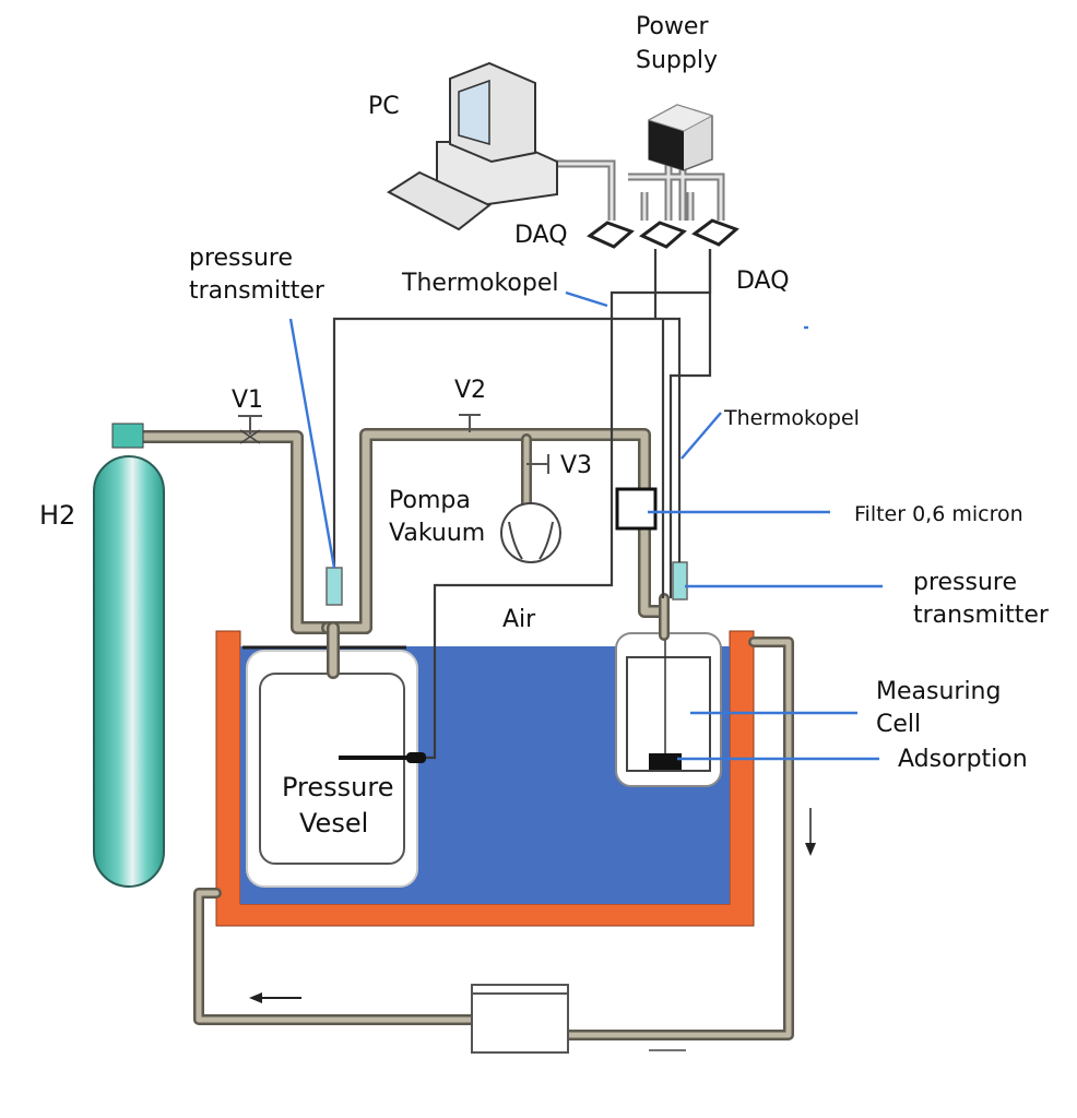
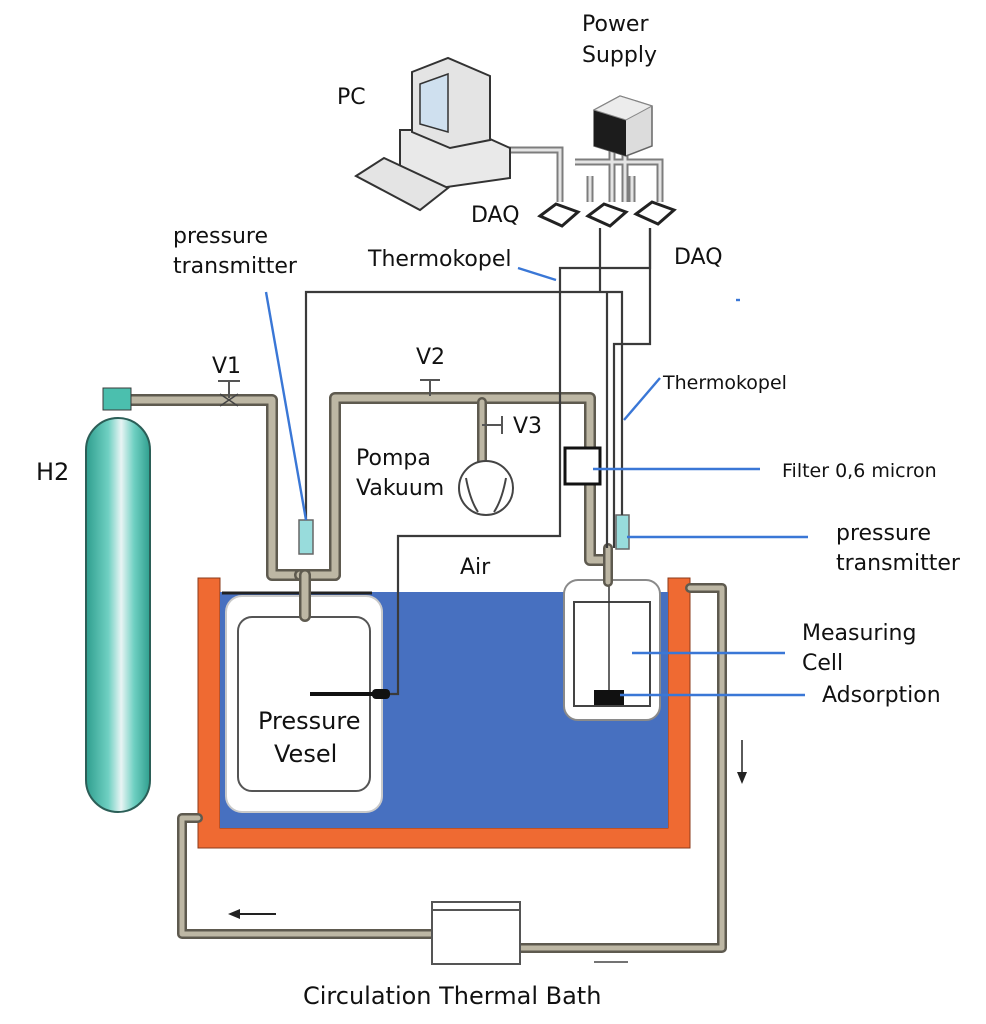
  PC
  Power
  Supply
  DAQ
  DAQ
  Thermokopel
  Thermokopel
  pressure
  transmitter
  pressure
  transmitter
  V1
  V2
  V3
  Pompa
  Vakuum
  H2
  Filter 0,6 micron
  Air
  Measuring
  Cell
  Adsorption
  Pressure
  Vesel
+ Circulation Thermal Bath
